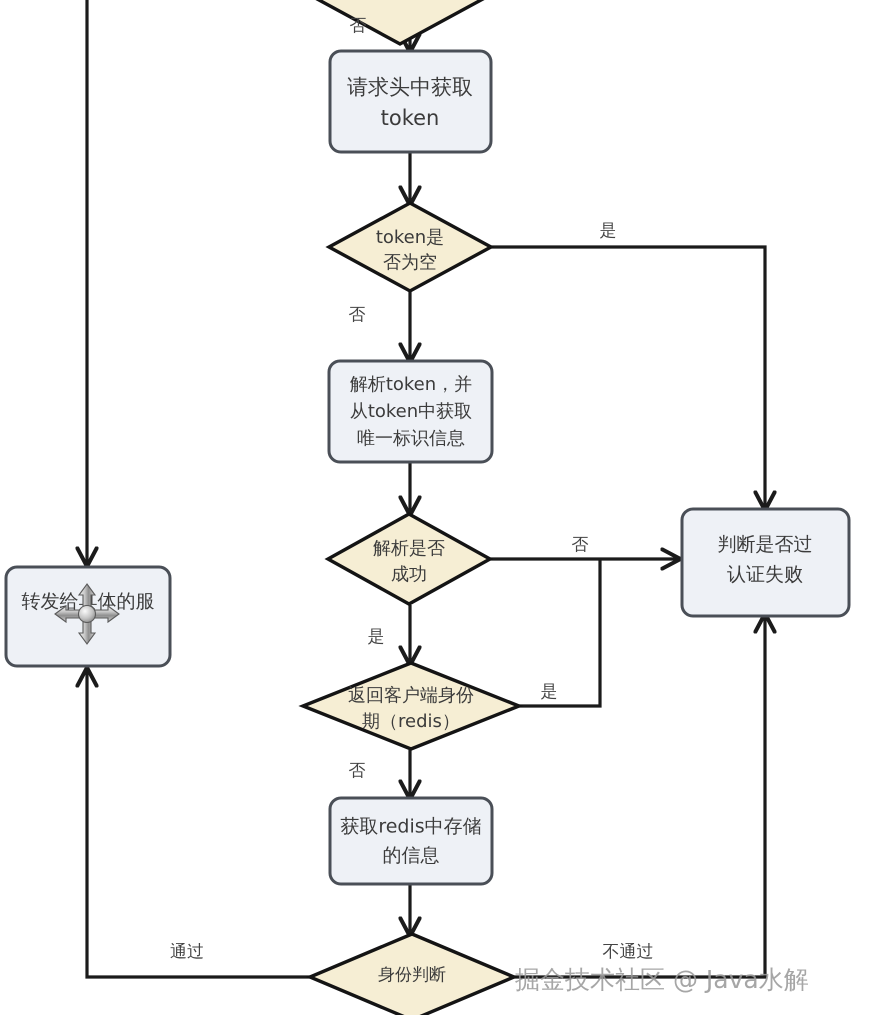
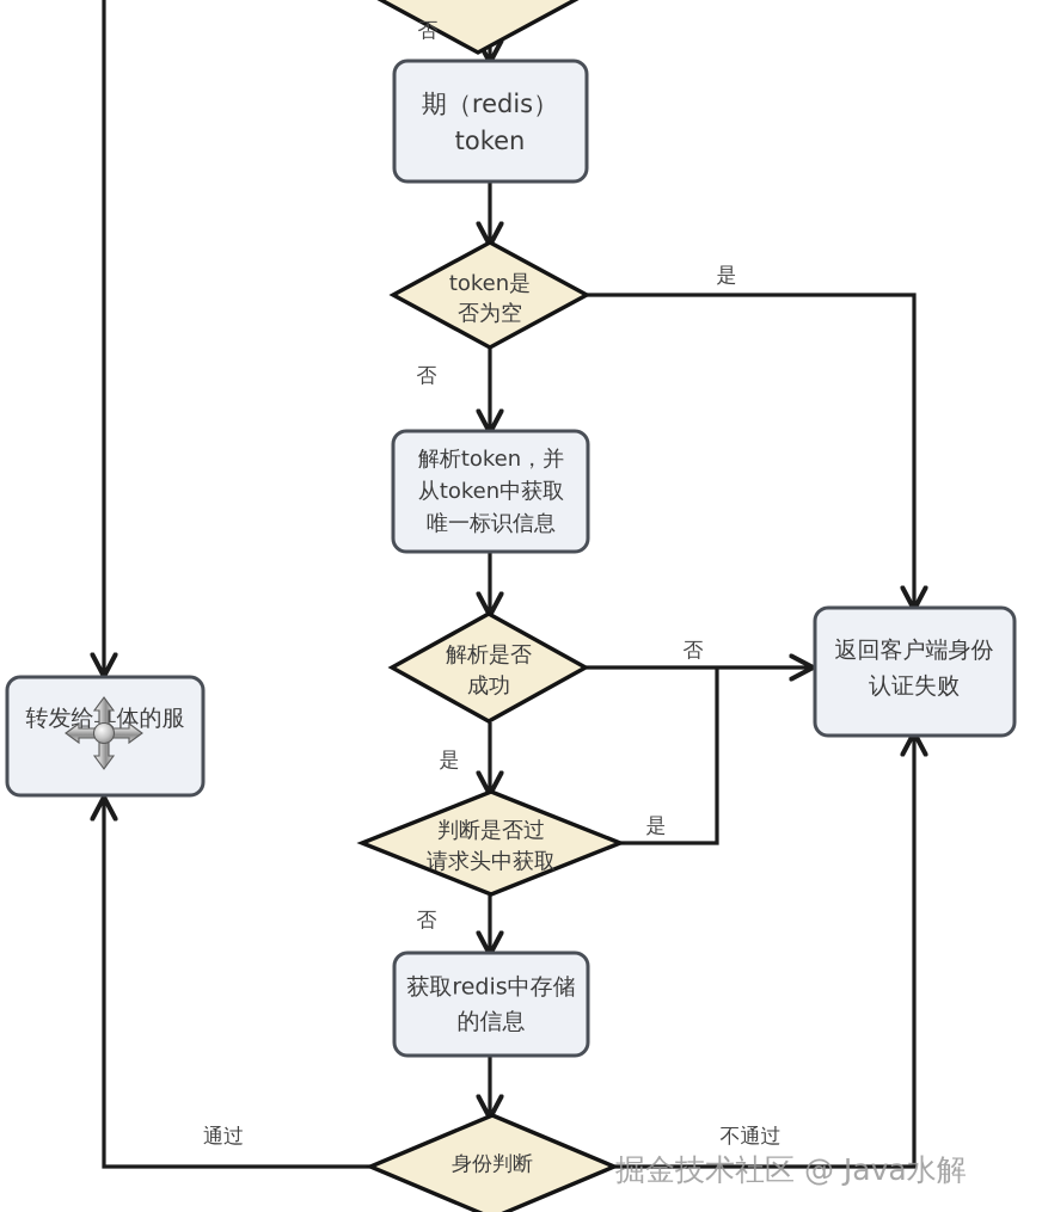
- 请求头中获取
+ 期（redis）
  token
  token是
  否为空
  解析token，并
  从token中获取
  唯一标识信息
  解析是否
  成功
- 返回客户端身份
+ 判断是否过
- 期（redis）
+ 请求头中获取
  获取redis中存储
  的信息
  身份判断
- 判断是否过
+ 返回客户端身份
  认证失败
  转发给体的服
  否
  是
  否
  否
  是
  是
  否
  通过
  不通过
  掘金技术社区 @ Java水解
